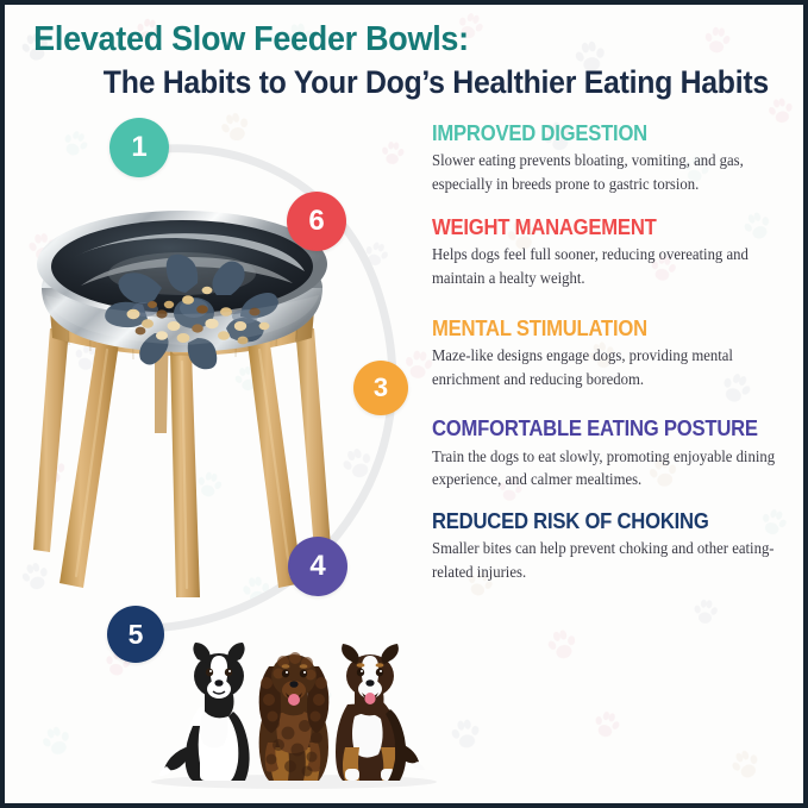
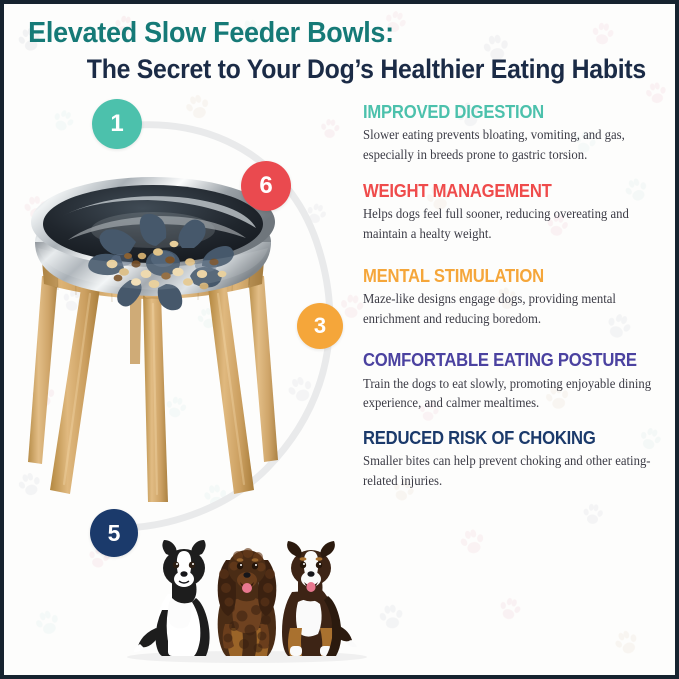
  Elevated Slow Feeder Bowls:
- The Habits to Your Dog’s Healthier Eating Habits
+ The Secret to Your Dog’s Healthier Eating Habits
  1
  6
  3
- 4
  5
  IMPROVED DIGESTION
  Slower eating prevents bloating, vomiting, and gas, especially in breeds prone to gastric torsion.
  WEIGHT MANAGEMENT
  Helps dogs feel full sooner, reducing overeating and maintain a healty weight.
  MENTAL STIMULATION
  Maze-like designs engage dogs, providing mental enrichment and reducing boredom.
  COMFORTABLE EATING POSTURE
  Train the dogs to eat slowly, promoting enjoyable dining experience, and calmer mealtimes.
  REDUCED RISK OF CHOKING
  Smaller bites can help prevent choking and other eating-related injuries.
